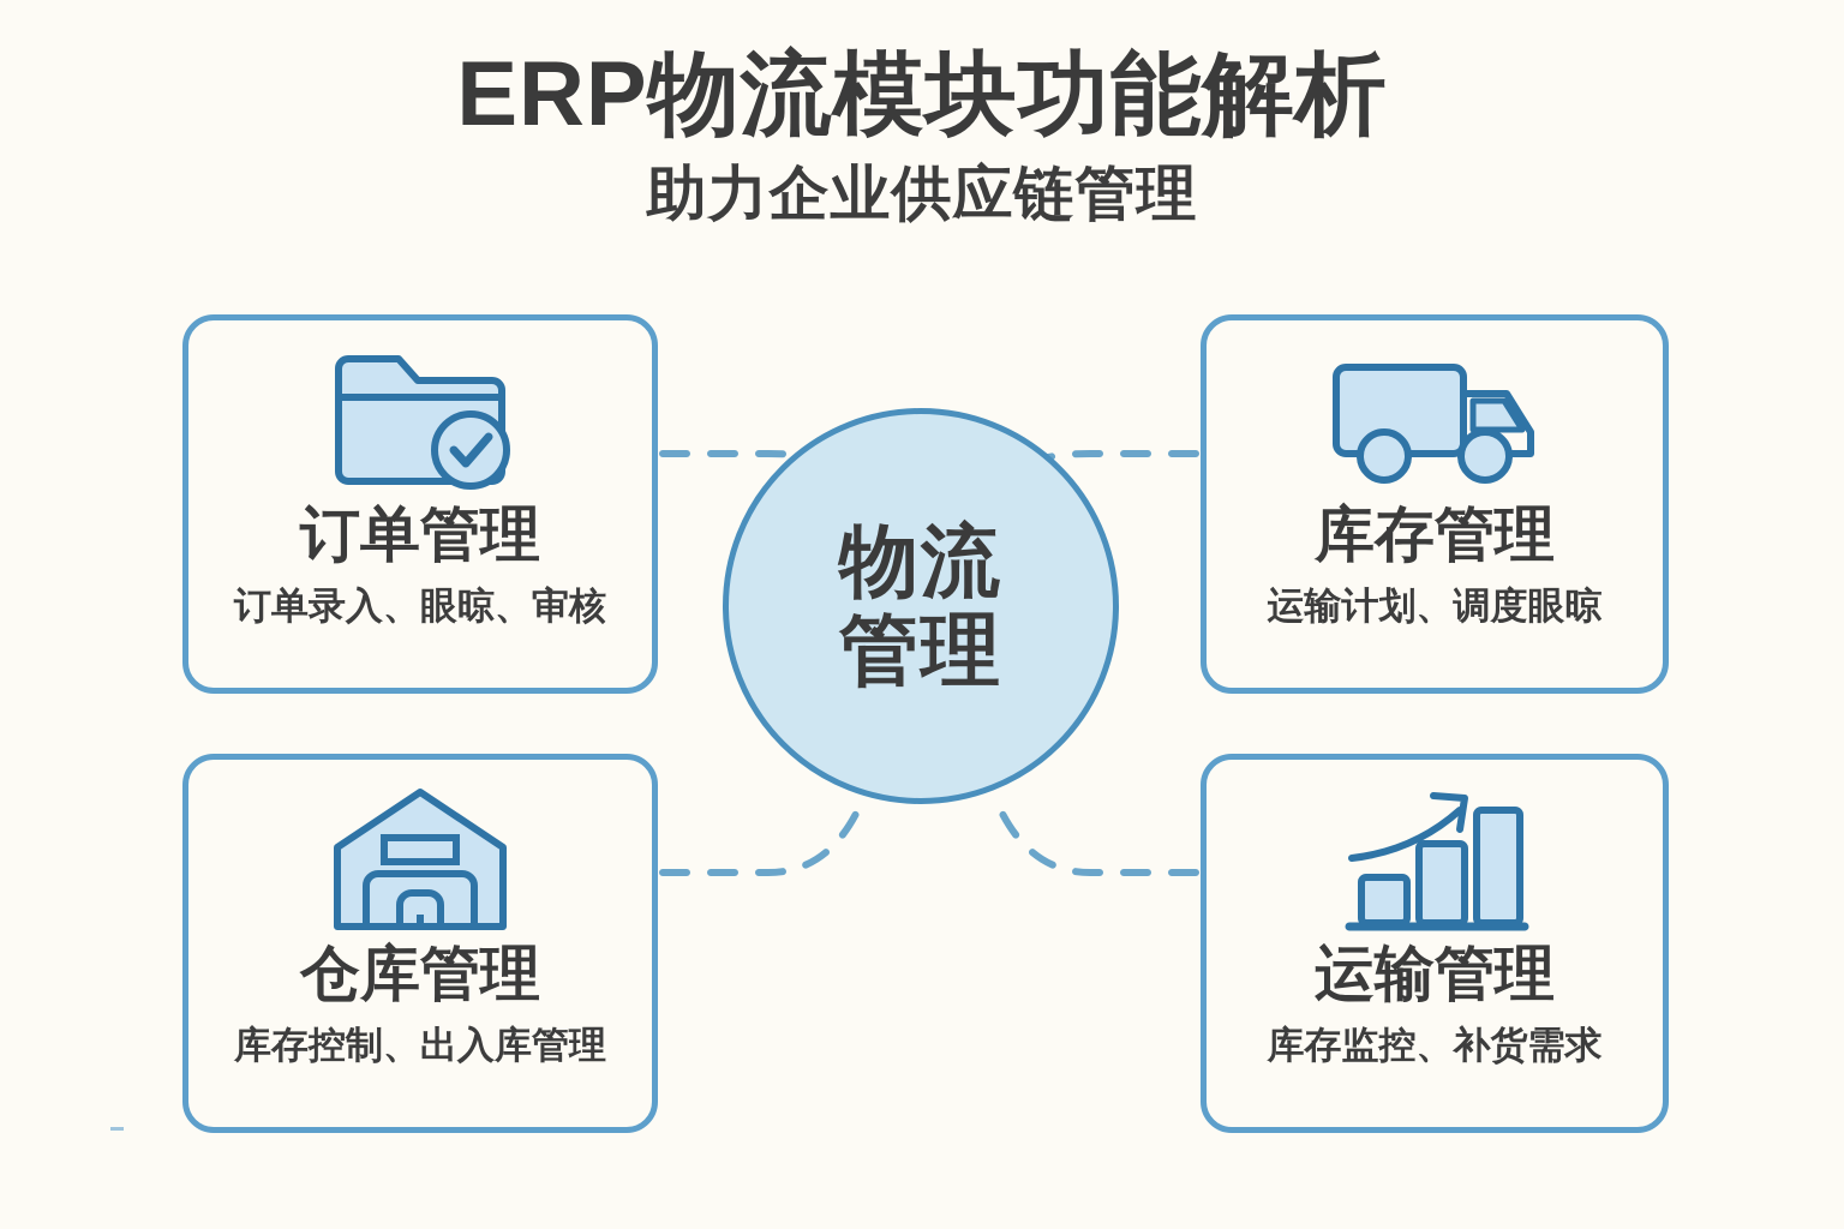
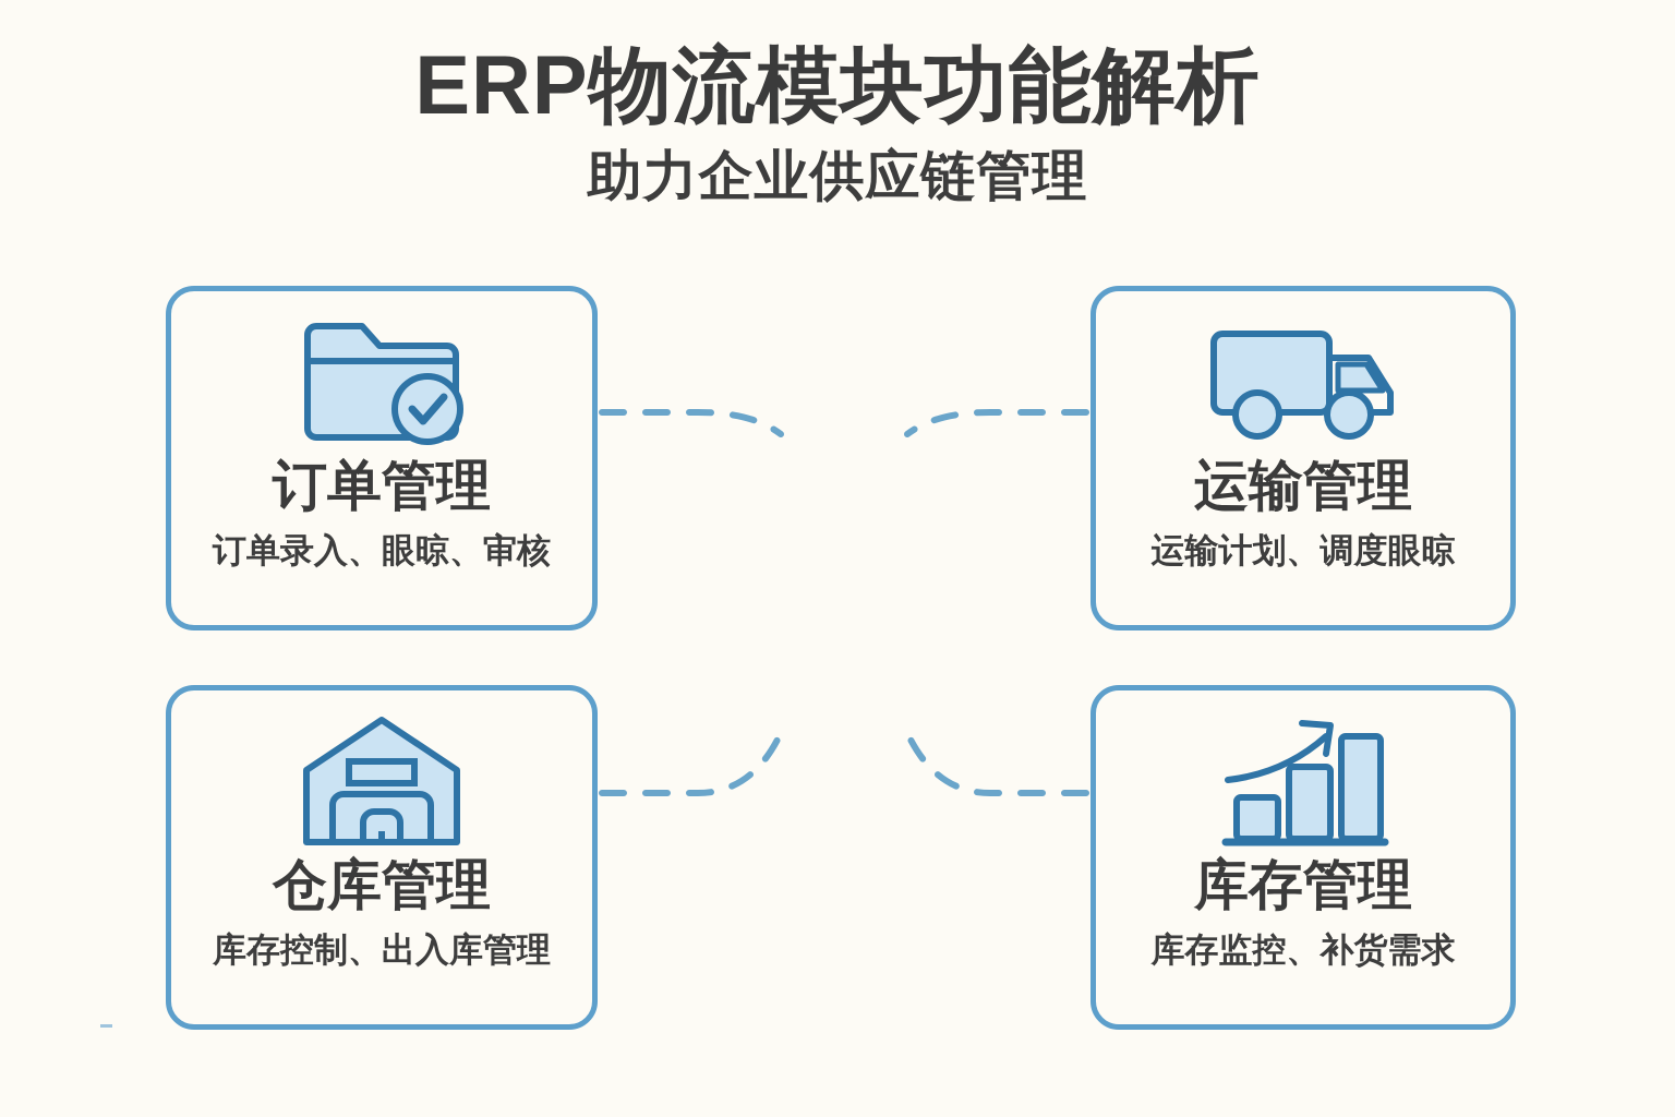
  ERP物流模块功能解析
  助力企业供应链管理
  订单管理
  订单录入、眼晾、审核
- 库存管理
+ 运输管理
  运输计划、调度眼晾
  仓库管理
  库存控制、出入库管理
- 运输管理
+ 库存管理
  库存监控、补货需求
- 物流
- 管理
